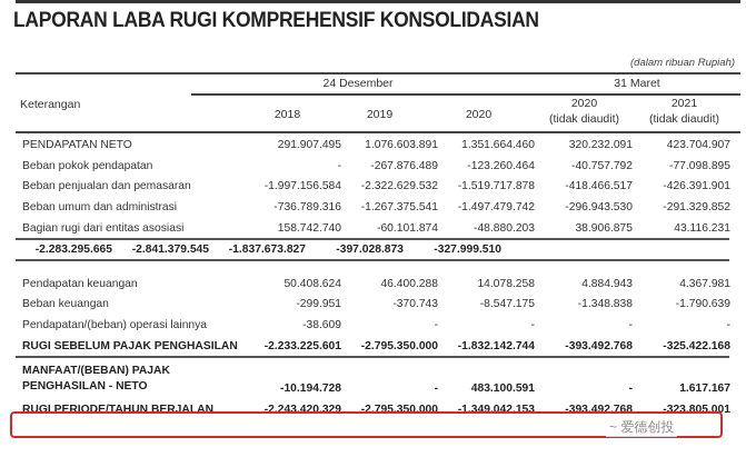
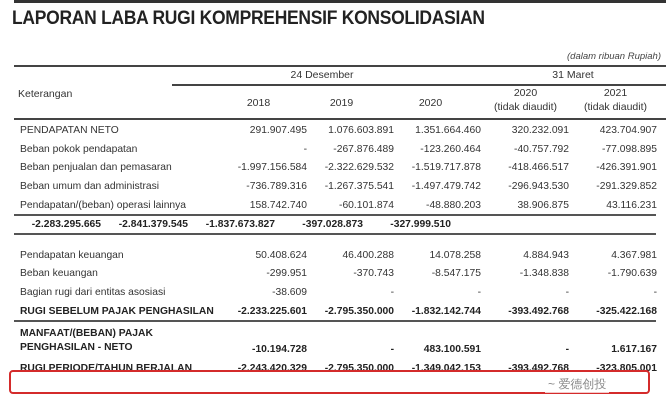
  LAPORAN LABA RUGI KOMPREHENSIF KONSOLIDASIAN
  (dalam ribuan Rupiah)
  Keterangan
  24 Desember
  31 Maret
  2018
  2019
  2020
  2020
  (tidak diaudit)
  2021
  (tidak diaudit)
  PENDAPATAN NETO
  291.907.495
  1.076.603.891
  1.351.664.460
  320.232.091
  423.704.907
  Beban pokok pendapatan
  -
  -267.876.489
  -123.260.464
  -40.757.792
  -77.098.895
  Beban penjualan dan pemasaran
  -1.997.156.584
  -2.322.629.532
  -1.519.717.878
  -418.466.517
  -426.391.901
  Beban umum dan administrasi
  -736.789.316
  -1.267.375.541
  -1.497.479.742
  -296.943.530
  -291.329.852
- Bagian rugi dari entitas asosiasi
+ Pendapatan/(beban) operasi lainnya
  158.742.740
  -60.101.874
  -48.880.203
  38.906.875
  43.116.231
  -2.283.295.665
  -2.841.379.545
  -1.837.673.827
  -397.028.873
  -327.999.510
  Pendapatan keuangan
  50.408.624
  46.400.288
  14.078.258
  4.884.943
  4.367.981
  Beban keuangan
  -299.951
  -370.743
  -8.547.175
  -1.348.838
  -1.790.639
- Pendapatan/(beban) operasi lainnya
+ Bagian rugi dari entitas asosiasi
  -38.609
  -
  -
  -
  -
  RUGI SEBELUM PAJAK PENGHASILAN
  -2.233.225.601
  -2.795.350.000
  -1.832.142.744
  -393.492.768
  -325.422.168
  MANFAAT/(BEBAN) PAJAK PENGHASILAN - NETO
  -10.194.728
  -
  483.100.591
  -
  1.617.167
  RUGI PERIODE/TAHUN BERJALAN
  -2.243.420.329
  -2.795.350.000
  -1.349.042.153
  -393.492.768
  -323.805.001
  ~ 爱德创投
